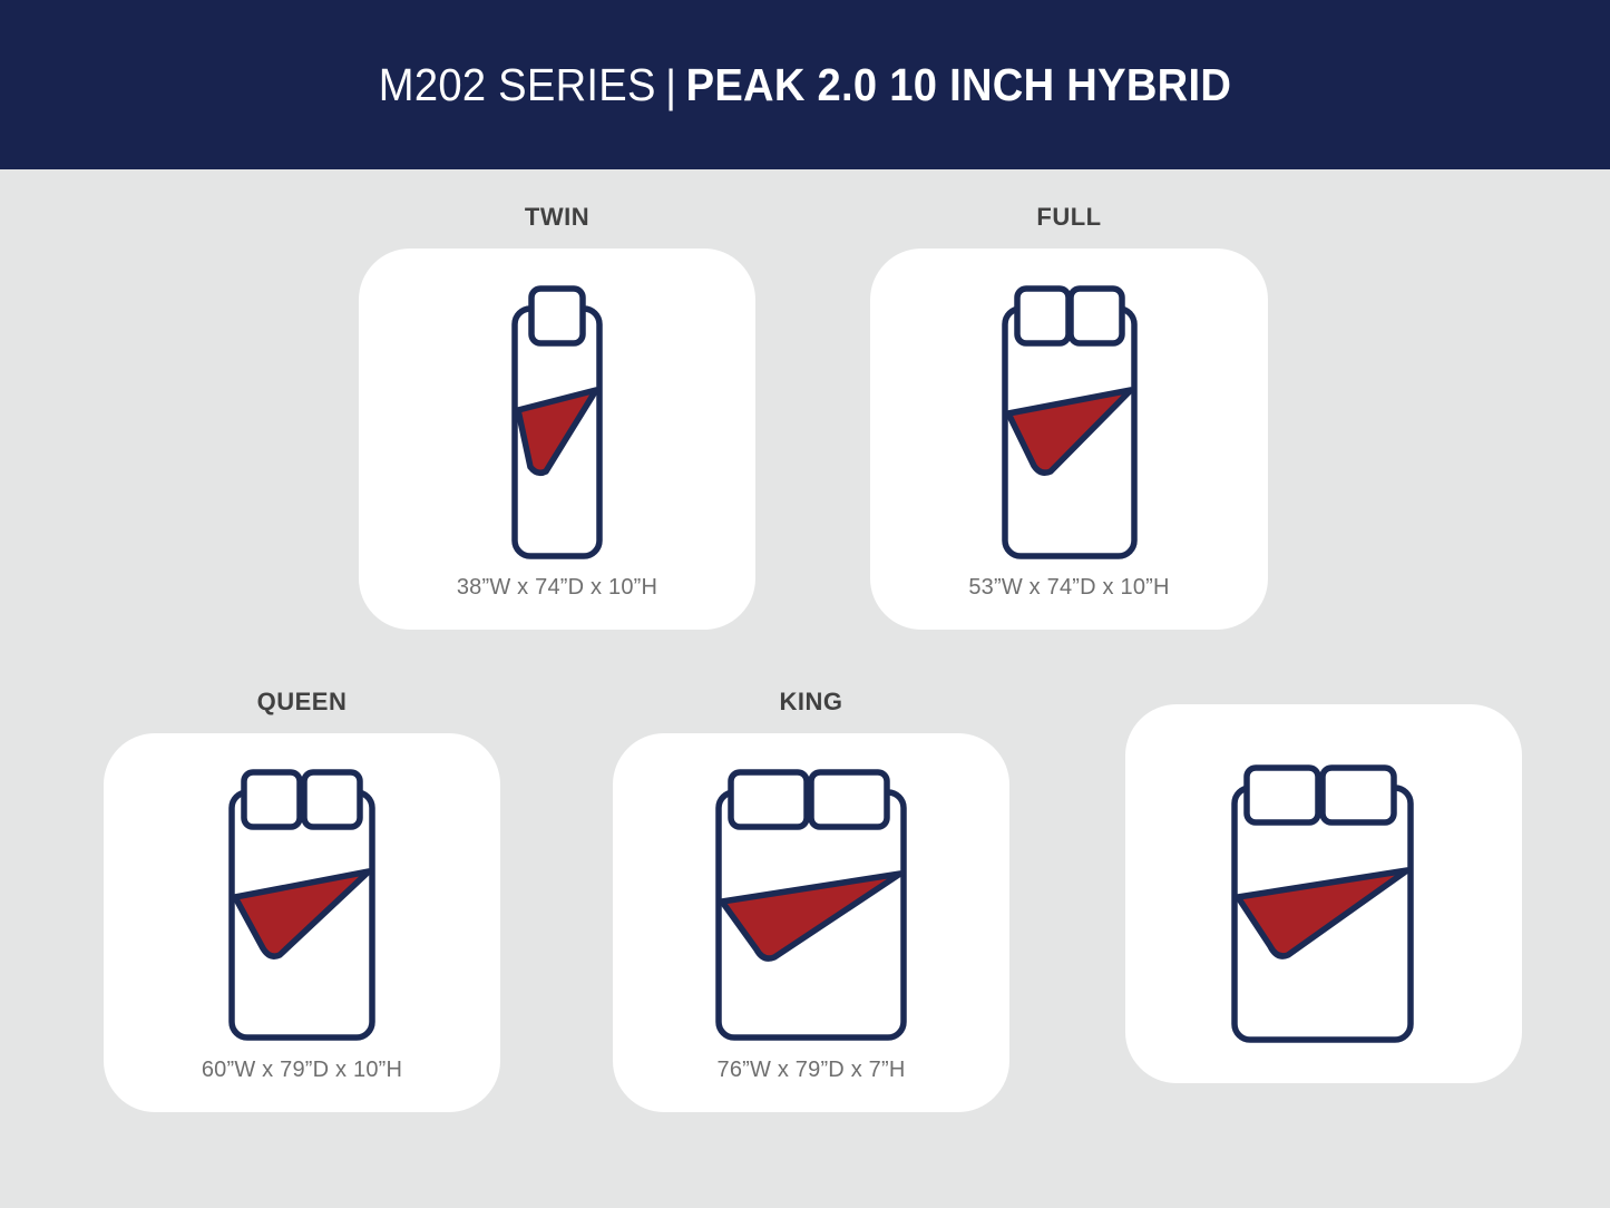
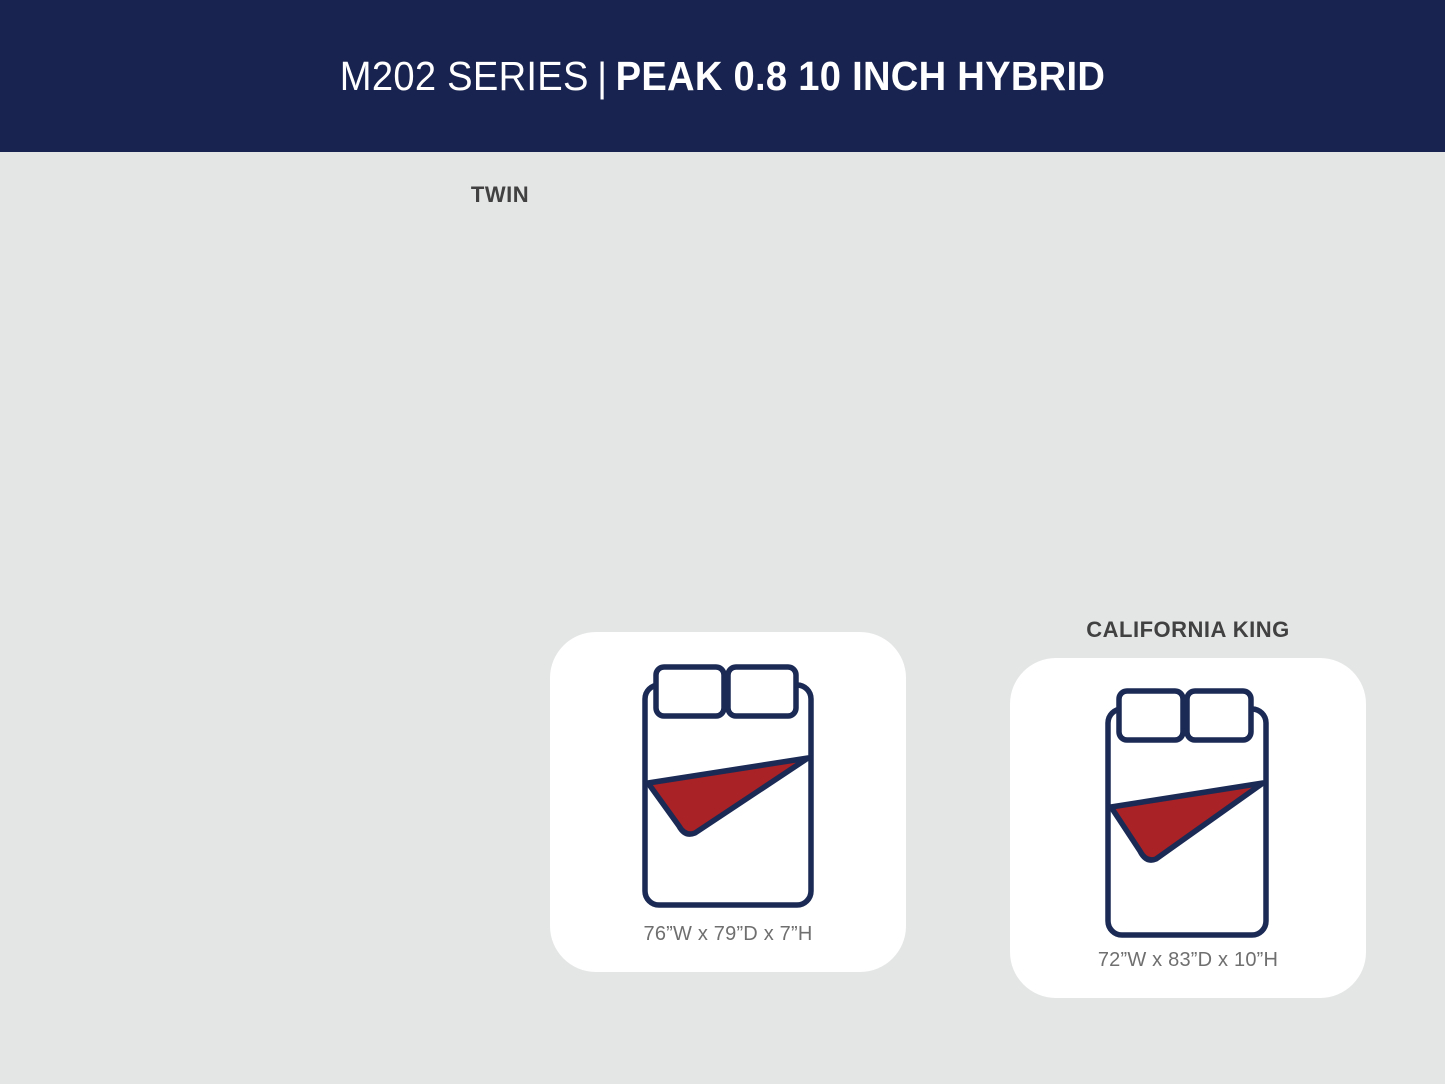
- M202 SERIES | PEAK 2.0 10 INCH HYBRID
+ M202 SERIES | PEAK 0.8 10 INCH HYBRID
  TWIN
- 38”W x 74”D x 10”H
- FULL
- 53”W x 74”D x 10”H
- QUEEN
- 60”W x 79”D x 10”H
- KING
  76”W x 79”D x 7”H
+ CALIFORNIA KING
+ 72”W x 83”D x 10”H
